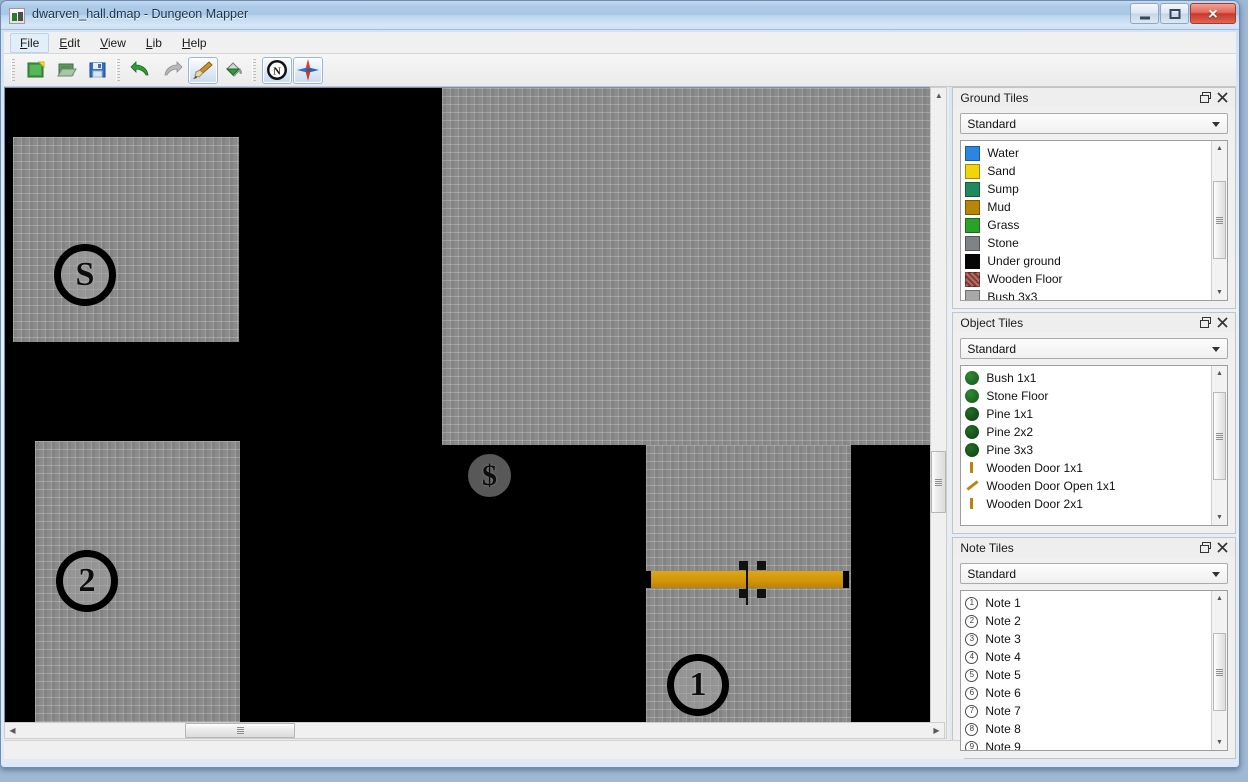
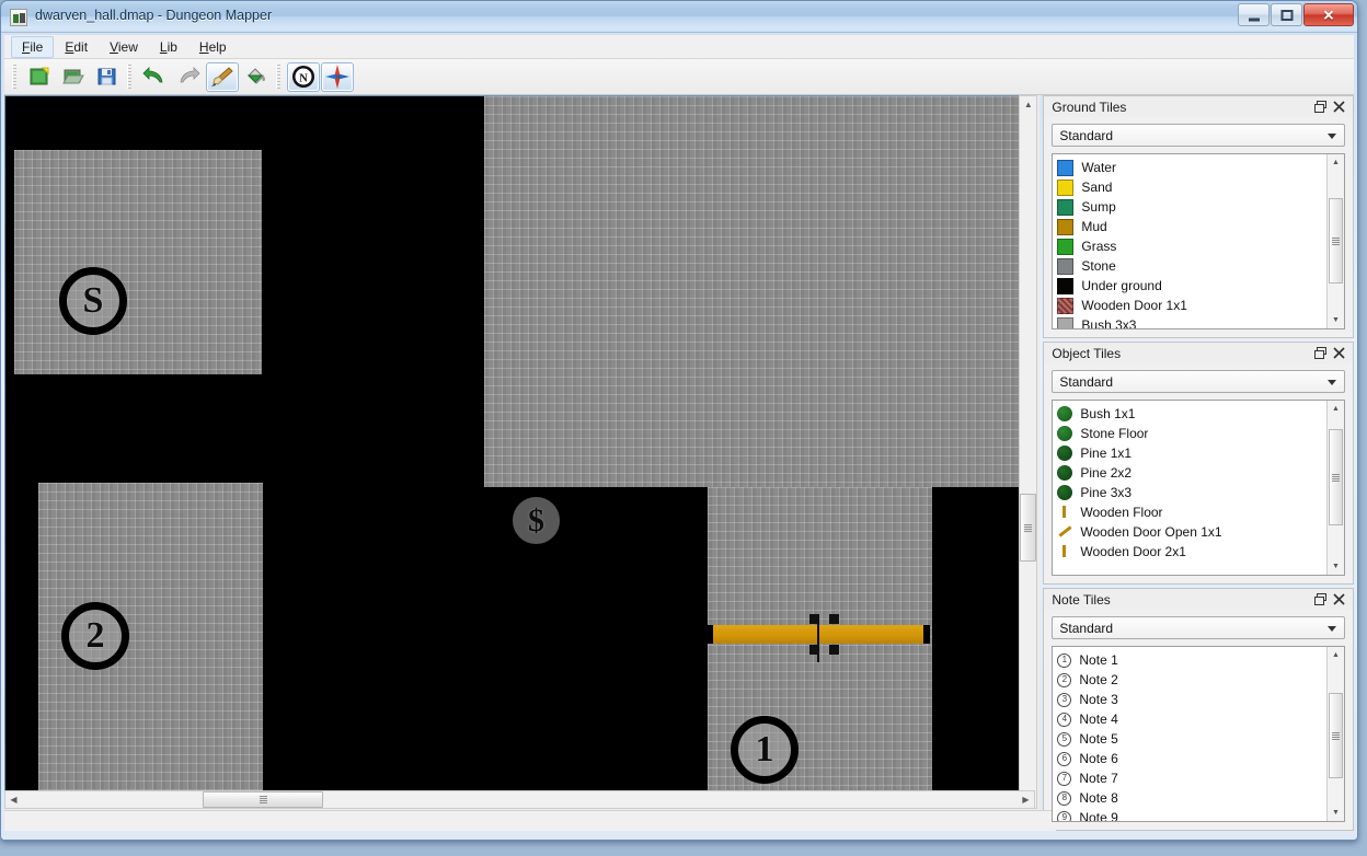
  dwarven_hall.dmap - Dungeon Mapper
  ✕
  File
  Edit
  View
  Lib
  Help
  N
  S
  $
  2
  1
  ▲
  ◀
  ▶
  Ground Tiles
  Standard
  Water
  Sand
  Sump
  Mud
  Grass
  Stone
  Under ground
- Wooden Floor
+ Wooden Door 1x1
  Bush 3x3
  Object Tiles
  Standard
  Bush 1x1
  Stone Floor
  Pine 1x1
  Pine 2x2
  Pine 3x3
- Wooden Door 1x1
+ Wooden Floor
  Wooden Door Open 1x1
  Wooden Door 2x1
  Note Tiles
  Standard
  1
  Note 1
  2
  Note 2
  3
  Note 3
  4
  Note 4
  5
  Note 5
  6
  Note 6
  7
  Note 7
  8
  Note 8
  9
  Note 9
